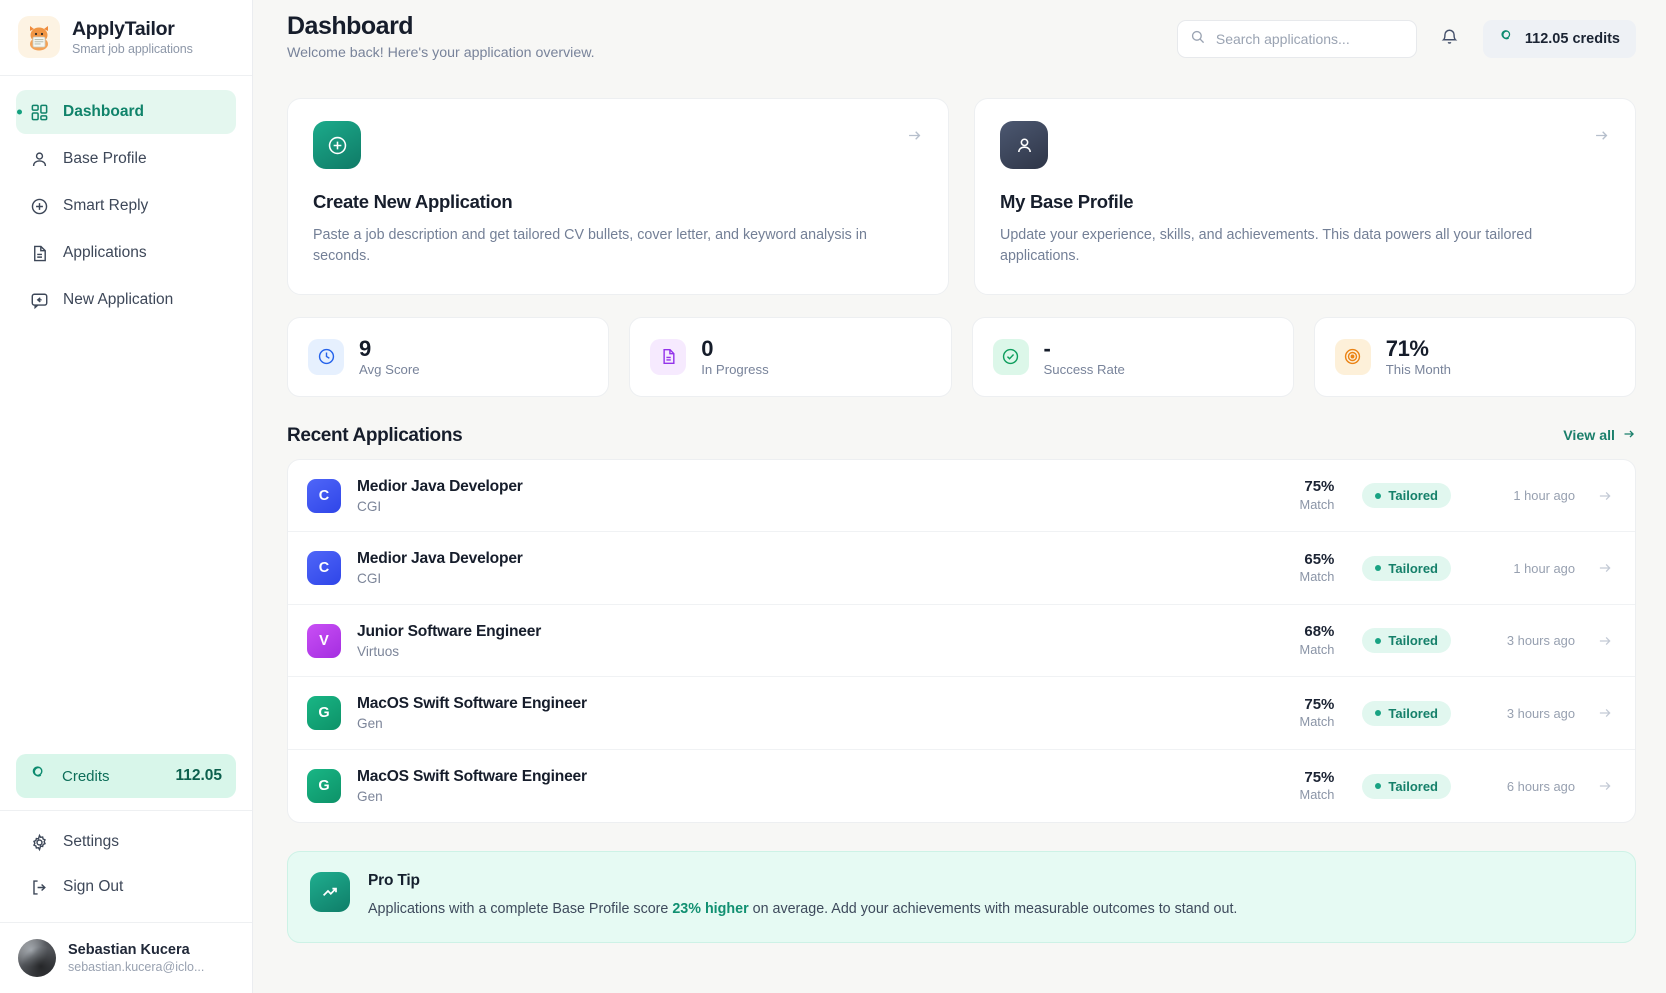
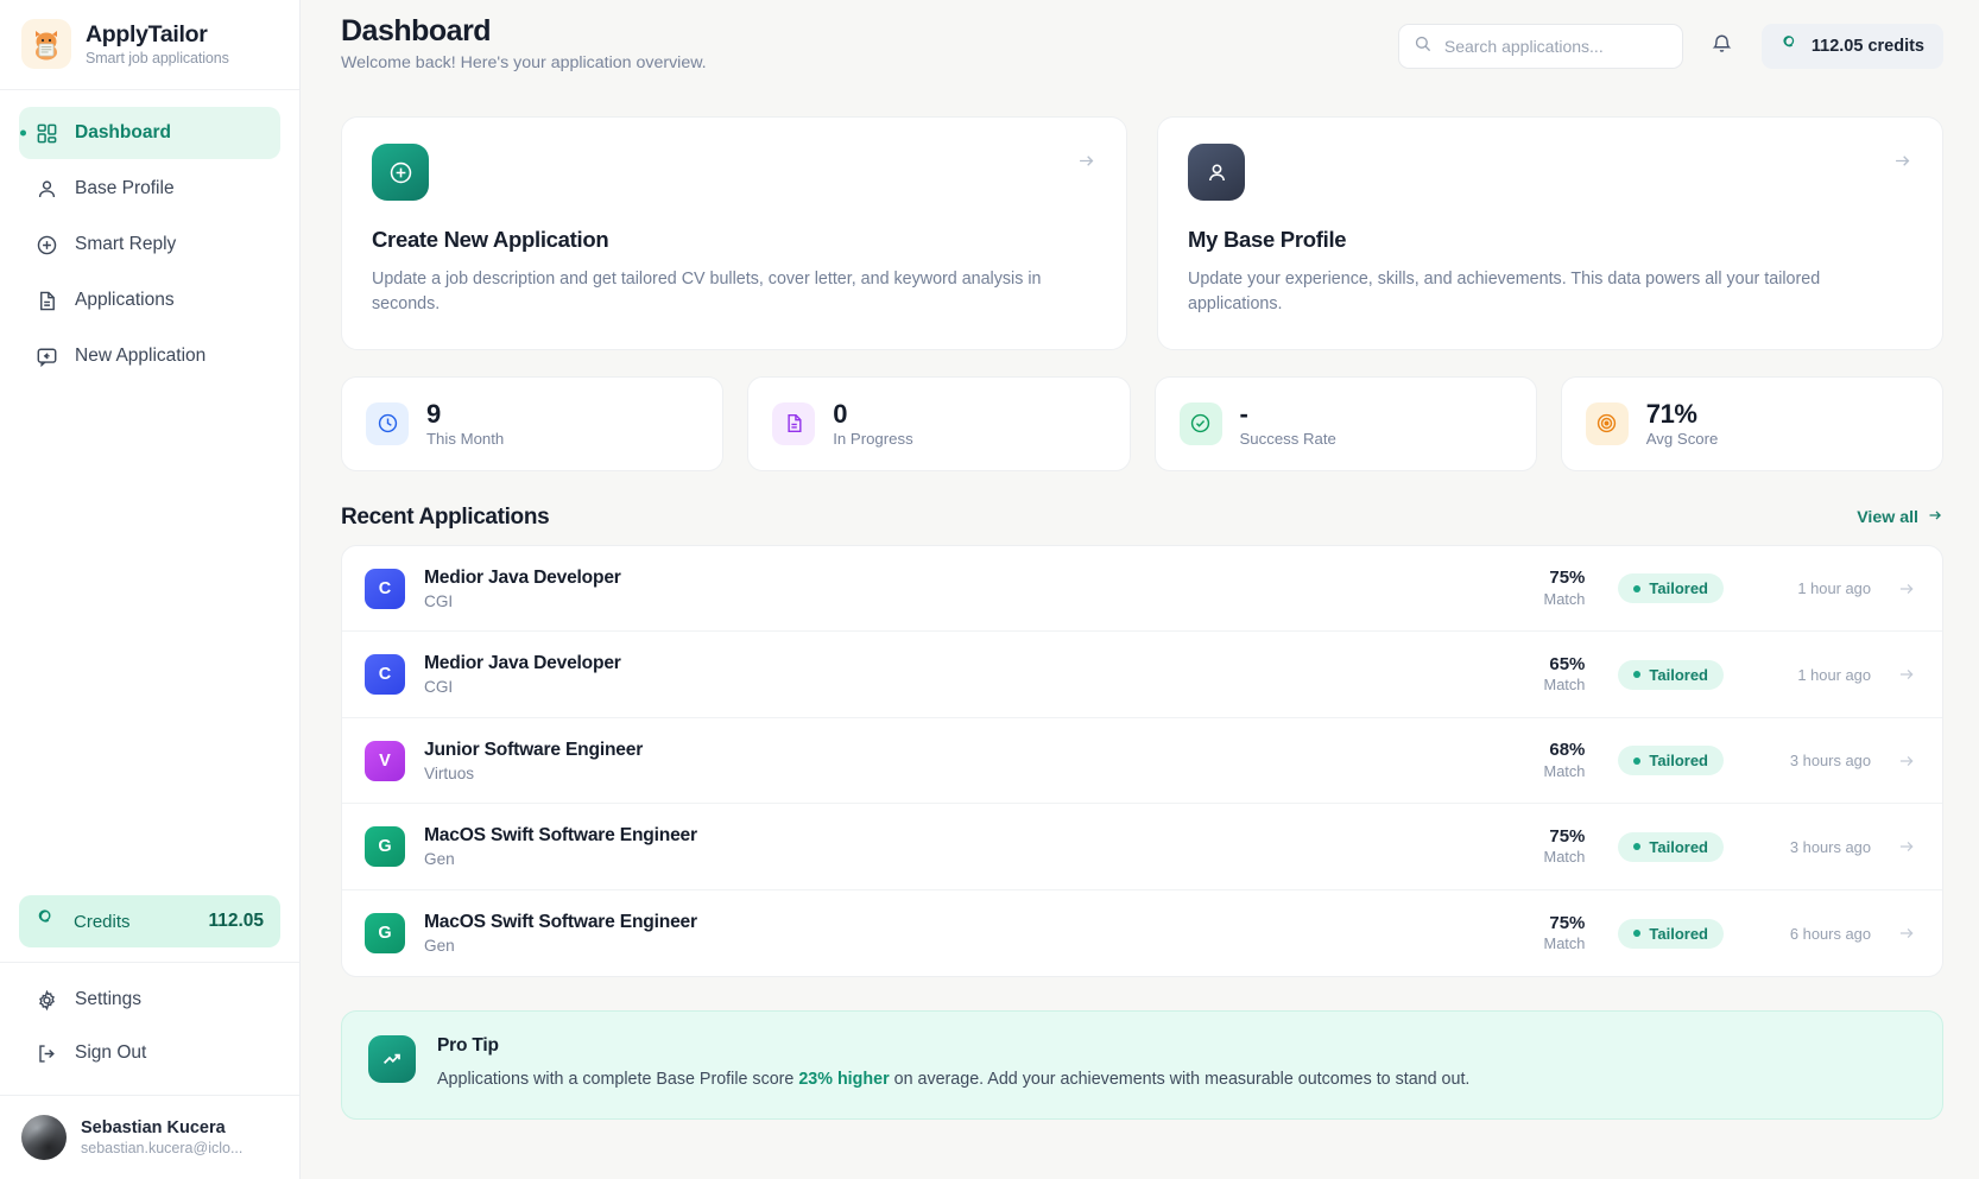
  ApplyTailor
  Smart job applications
  Dashboard
  Base Profile
  Smart Reply
  Applications
  New Application
  Credits
  112.05
  Settings
  Sign Out
  Sebastian Kucera
  sebastian.kucera@iclo...
  Dashboard
  Welcome back! Here's your application overview.
  Search applications...
  112.05 credits
  Create New Application
- Paste a job description and get tailored CV bullets, cover letter, and keyword analysis in seconds.
+ Update a job description and get tailored CV bullets, cover letter, and keyword analysis in seconds.
  My Base Profile
  Update your experience, skills, and achievements. This data powers all your tailored applications.
  9
- Avg Score
+ This Month
  0
  In Progress
  -
  Success Rate
  71%
- This Month
+ Avg Score
  Recent Applications
  View all
  C
  Medior Java Developer
  CGI
  75%
  Match
  Tailored
  1 hour ago
  C
  Medior Java Developer
  CGI
  65%
  Match
  Tailored
  1 hour ago
  V
  Junior Software Engineer
  Virtuos
  68%
  Match
  Tailored
  3 hours ago
  G
  MacOS Swift Software Engineer
  Gen
  75%
  Match
  Tailored
  3 hours ago
  G
  MacOS Swift Software Engineer
  Gen
  75%
  Match
  Tailored
  6 hours ago
  Pro Tip
  Applications with a complete Base Profile score 23% higher on average. Add your achievements with measurable outcomes to stand out.
